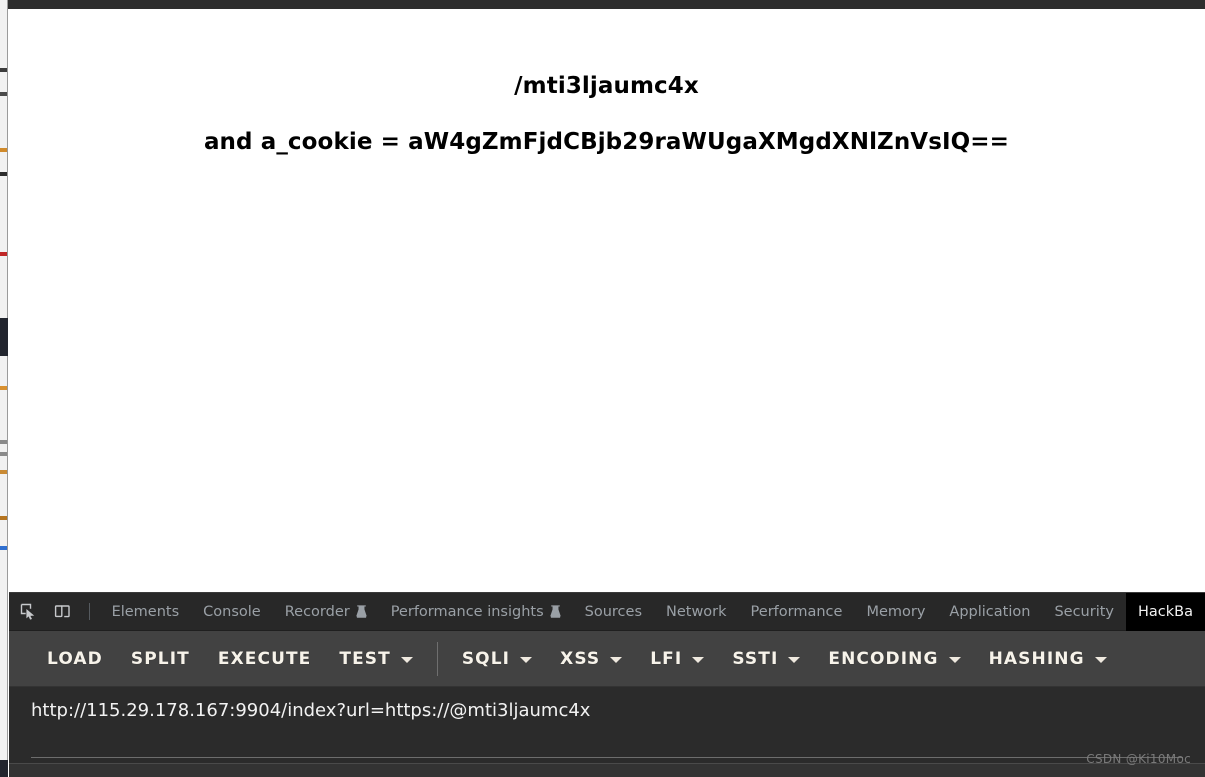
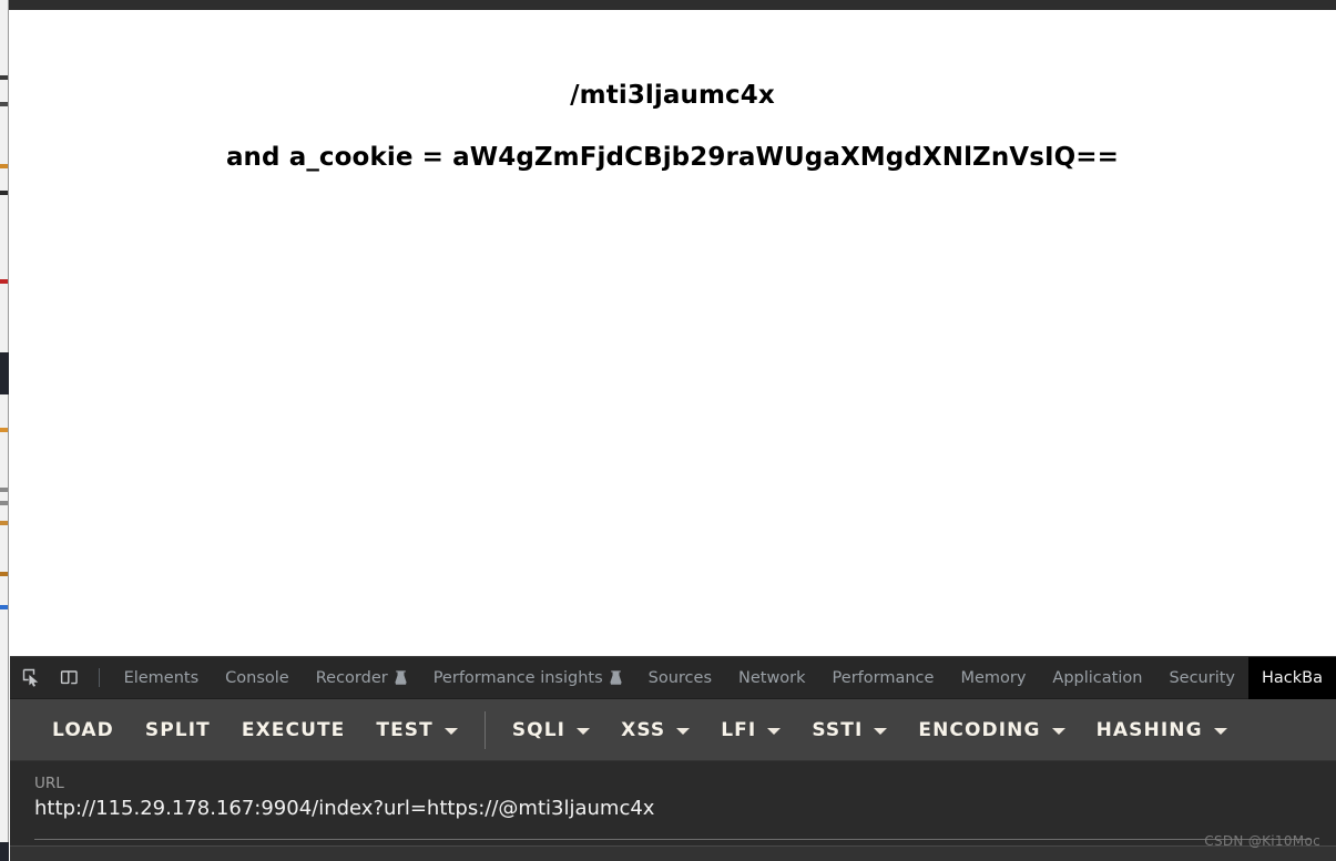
  /mti3ljaumc4x
  and a_cookie = aW4gZmFjdCBjb29raWUgaXMgdXNlZnVsIQ==
  Elements
  Console
  Recorder
  Performance insights
  Sources
  Network
  Performance
  Memory
  Application
  Security
  HackBa
  LOAD
  SPLIT
  EXECUTE
  TEST
  SQLI
  XSS
  LFI
  SSTI
  ENCODING
  HASHING
+ URL
  http://115.29.178.167:9904/index?url=https://@mti3ljaumc4x
  CSDN @Ki10Moc
